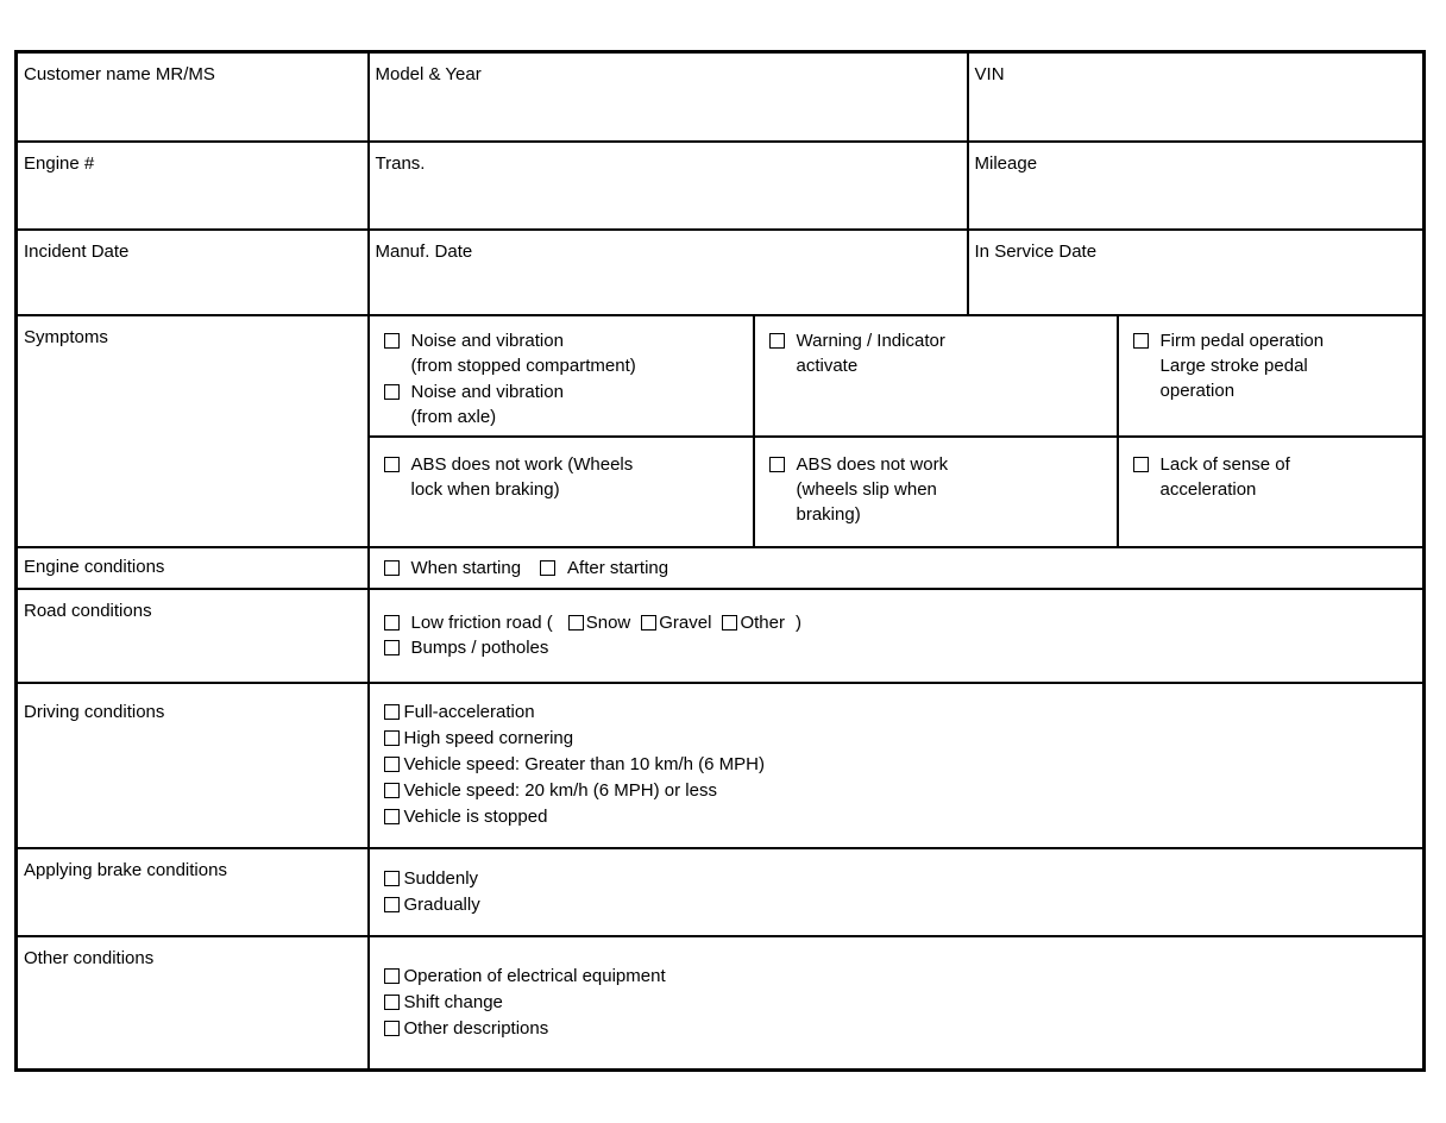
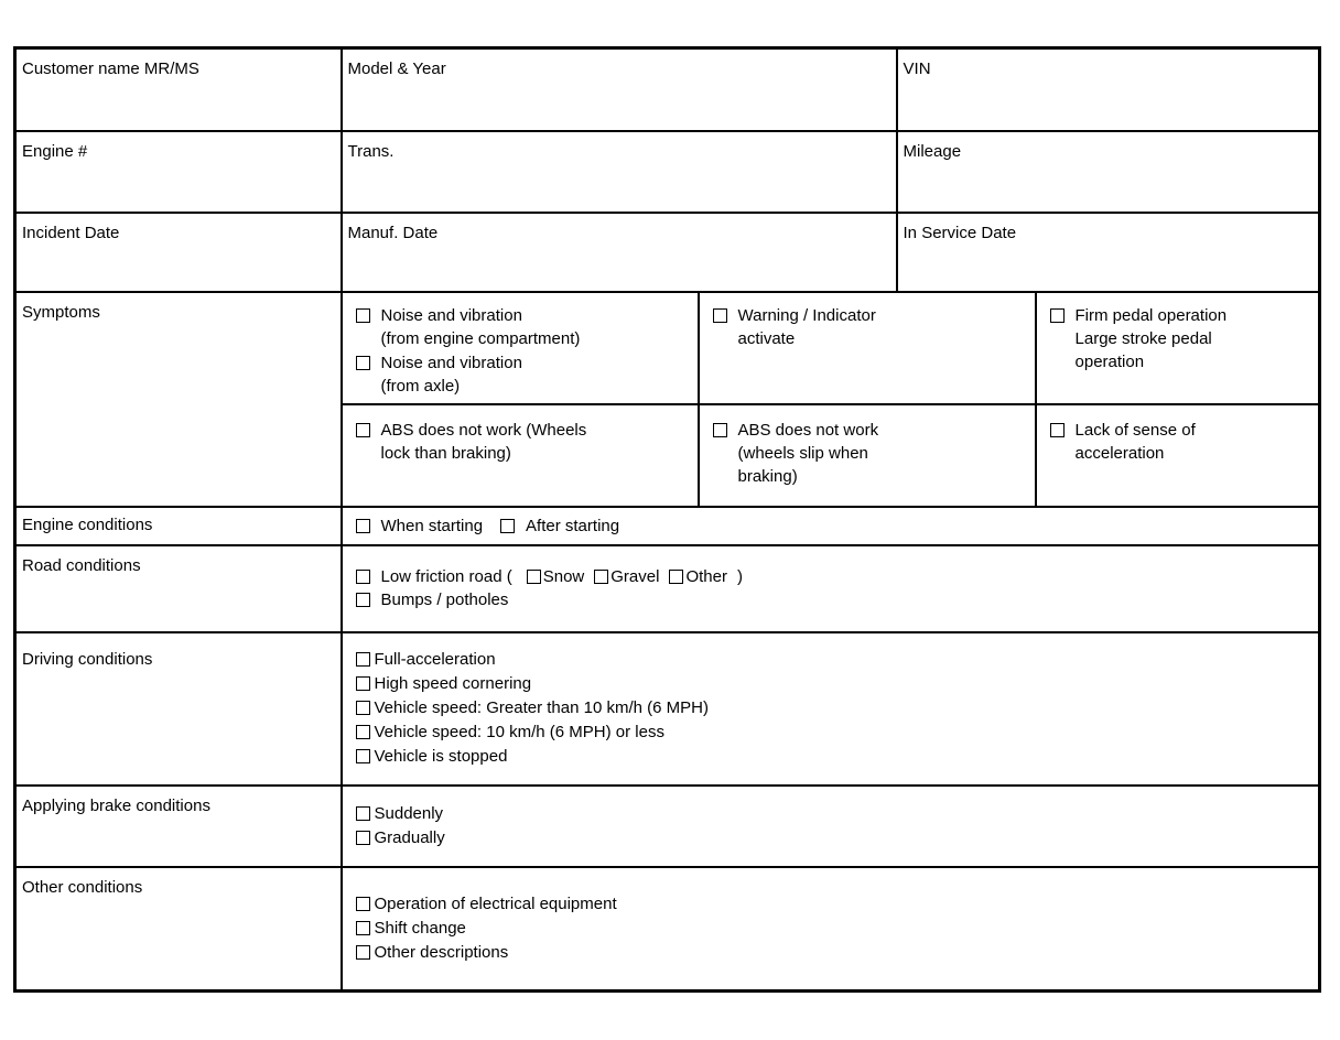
  Customer name MR/MS	Model & Year	VIN
  Engine #	Trans.	Mileage
  Incident Date	Manuf. Date	In Service Date
- Symptoms	Noise and vibration (from stopped compartment) Noise and vibration (from axle)	Warning / Indicator activate	Firm pedal operation Large stroke pedal operation
+ Symptoms	Noise and vibration (from engine compartment) Noise and vibration (from axle)	Warning / Indicator activate	Firm pedal operation Large stroke pedal operation
- ABS does not work (Wheels lock when braking)	ABS does not work (wheels slip when braking)	Lack of sense of acceleration
+ ABS does not work (Wheels lock than braking)	ABS does not work (wheels slip when braking)	Lack of sense of acceleration
  Engine conditions	When starting After starting
  Road conditions	Low friction road ( Snow Gravel Other ) Bumps / potholes
- Driving conditions	Full-acceleration High speed cornering Vehicle speed: Greater than 10 km/h (6 MPH) Vehicle speed: 20 km/h (6 MPH) or less Vehicle is stopped
+ Driving conditions	Full-acceleration High speed cornering Vehicle speed: Greater than 10 km/h (6 MPH) Vehicle speed: 10 km/h (6 MPH) or less Vehicle is stopped
  Applying brake conditions	Suddenly Gradually
  Other conditions	Operation of electrical equipment Shift change Other descriptions
